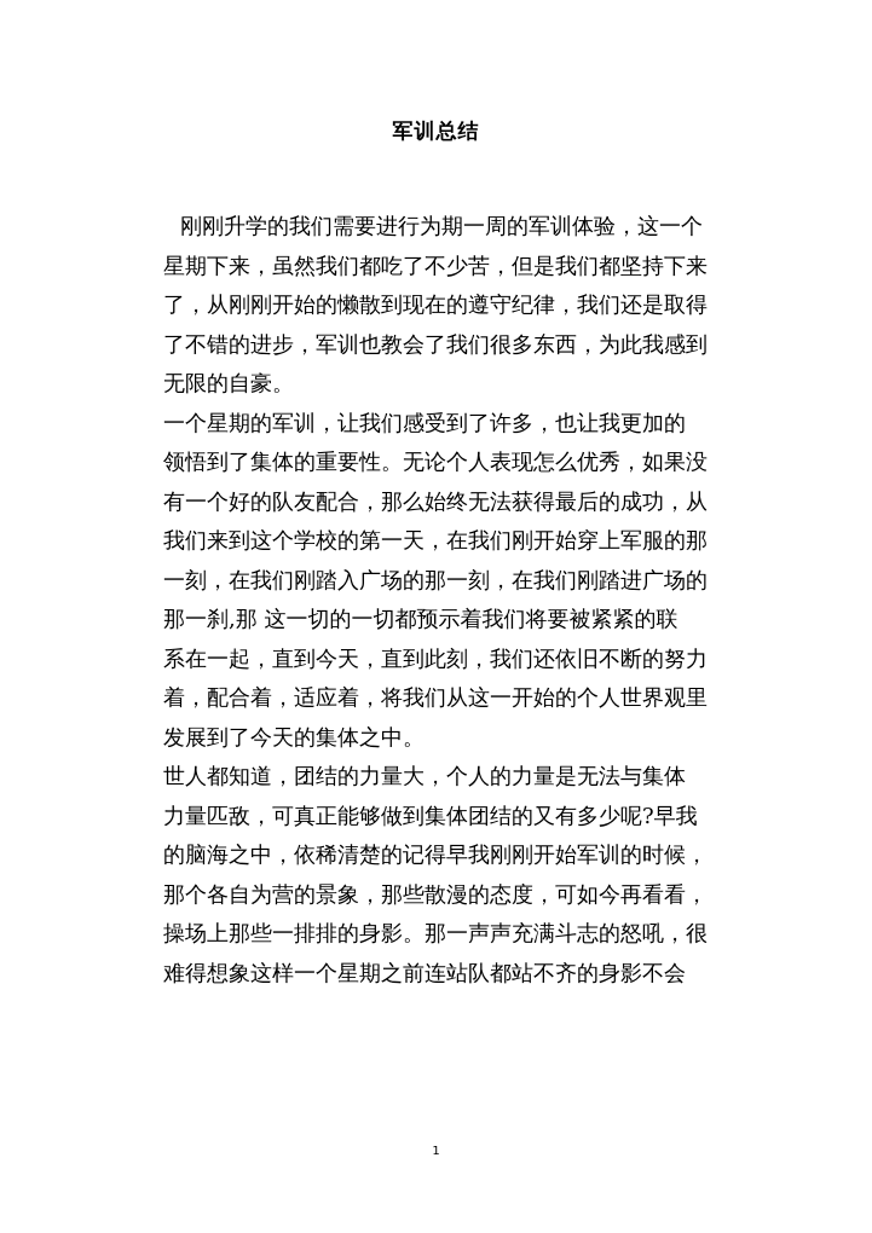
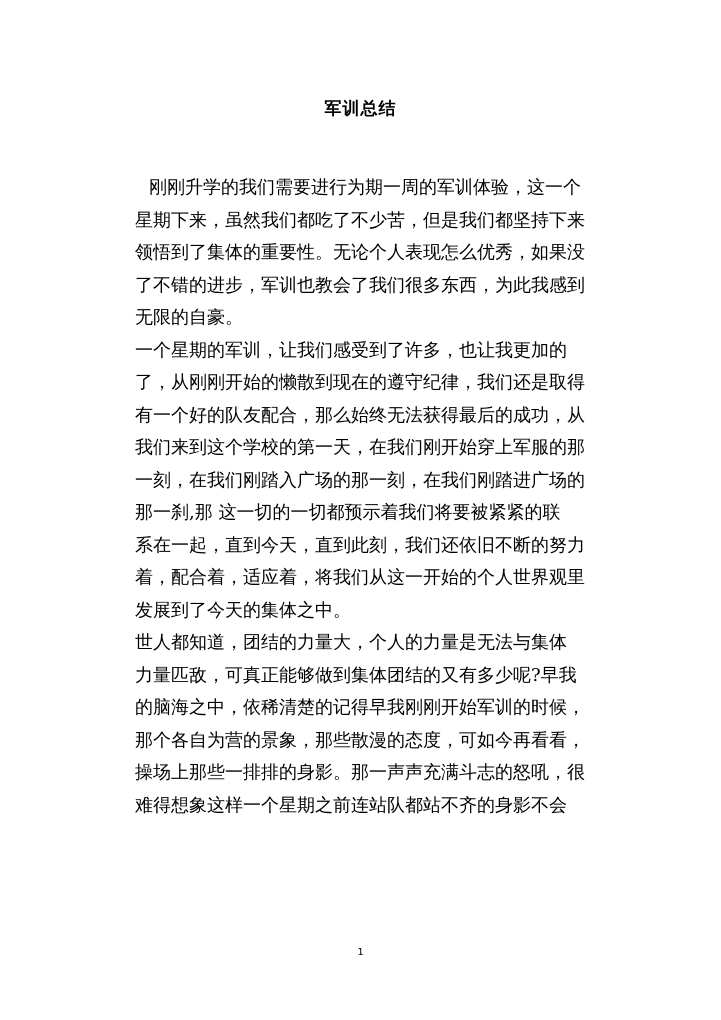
  军训总结
  刚刚升学的我们需要进行为期一周的军训体验，这一个
  星期下来，虽然我们都吃了不少苦，但是我们都坚持下来
- 了，从刚刚开始的懒散到现在的遵守纪律，我们还是取得
+ 领悟到了集体的重要性。无论个人表现怎么优秀，如果没
  了不错的进步，军训也教会了我们很多东西，为此我感到
  无限的自豪。
  一个星期的军训，让我们感受到了许多，也让我更加的
- 领悟到了集体的重要性。无论个人表现怎么优秀，如果没
+ 了，从刚刚开始的懒散到现在的遵守纪律，我们还是取得
  有一个好的队友配合，那么始终无法获得最后的成功，从
  我们来到这个学校的第一天，在我们刚开始穿上军服的那
  一刻，在我们刚踏入广场的那一刻，在我们刚踏进广场的
  那一刹,那 这一切的一切都预示着我们将要被紧紧的联
  系在一起，直到今天，直到此刻，我们还依旧不断的努力
  着，配合着，适应着，将我们从这一开始的个人世界观里
  发展到了今天的集体之中。
  世人都知道，团结的力量大，个人的力量是无法与集体
  力量匹敌，可真正能够做到集体团结的又有多少呢?早我
  的脑海之中，依稀清楚的记得早我刚刚开始军训的时候，
  那个各自为营的景象，那些散漫的态度，可如今再看看，
  操场上那些一排排的身影。那一声声充满斗志的怒吼，很
  难得想象这样一个星期之前连站队都站不齐的身影不会
  1
